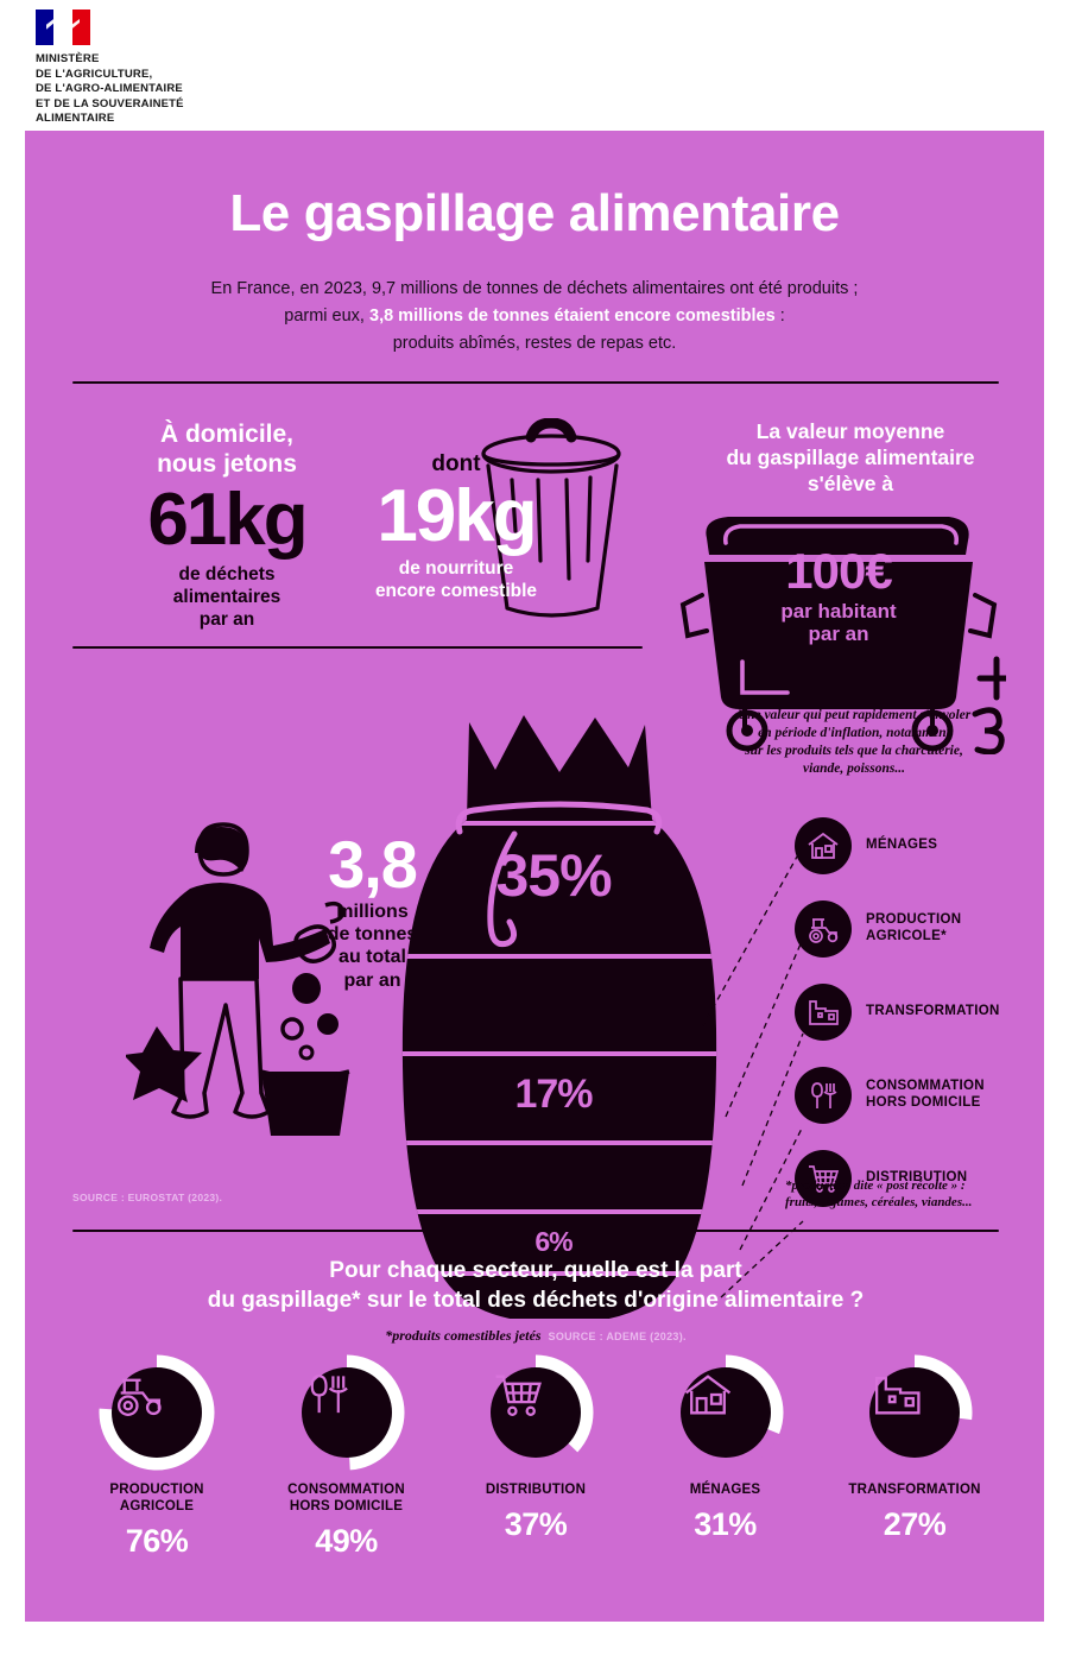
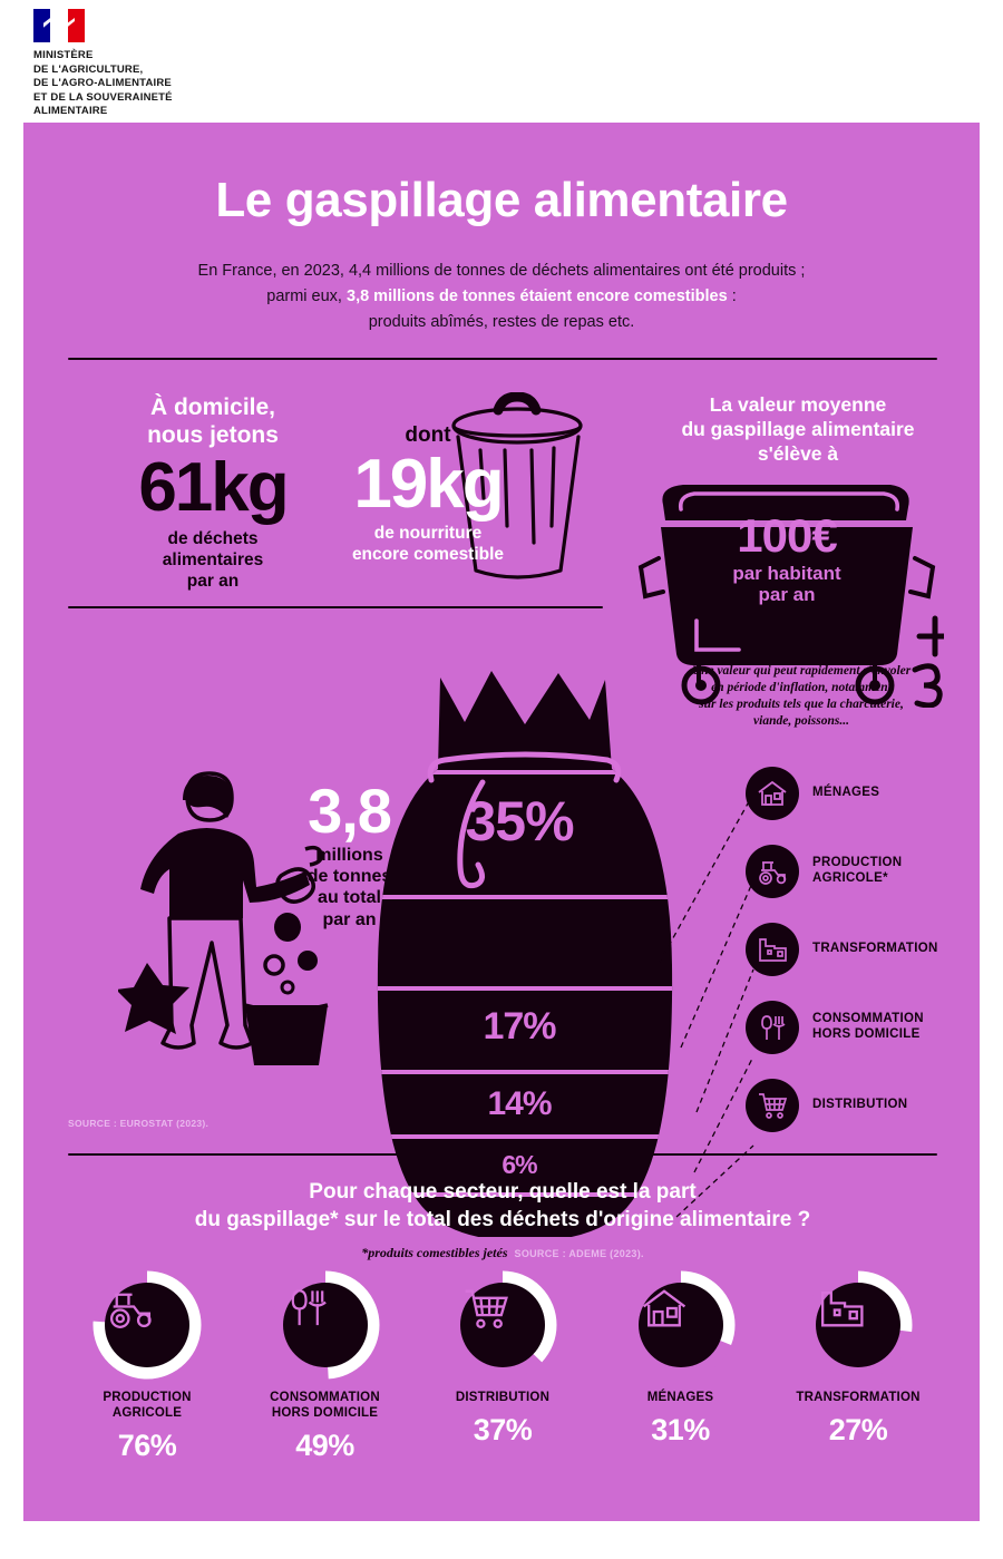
  MINISTÈRE
  DE L'AGRICULTURE,
  DE L'AGRO-ALIMENTAIRE
  ET DE LA SOUVERAINETÉ
  ALIMENTAIRE
  Le gaspillage alimentaire
- En France, en 2023, 9,7 millions de tonnes de déchets alimentaires ont été produits ;
+ En France, en 2023, 4,4 millions de tonnes de déchets alimentaires ont été produits ;
  parmi eux, 3,8 millions de tonnes étaient encore comestibles :
  produits abîmés, restes de repas etc.
  À domicile,
  nous jetons
  61kg
  de déchets
  alimentaires
  par an
  dont
  19kg
  de nourriture
  encore comestible
  La valeur moyenne
  du gaspillage alimentaire
  s'élève à
  100€
  par habitant
  par an
  Une valeur qui peut rapidement s'envoler
  en période d'inflation, notamment
  sur les produits tels que la charcuterie,
  viande, poissons...
  3,8
  millions
  de tonne
  au total
  par an
  35%
  17%
+ 14%
  6%
  MÉNAGES
  PRODUCTION
  AGRICOLE*
  TRANSFORMATION
  CONSOMMATION
  HORS DOMICILE
  DISTRIBUTION
  SOURCE : EUROSTAT (2023).
- *production dite « post récolte » :
- fruits, légumes, céréales, viandes...
  Pour chaque secteur, quelle est la part
  du gaspillage* sur le total des déchets d'origine alimentaire ?
  *produits comestibles jetés SOURCE : ADEME (2023).
  PRODUCTION
  AGRICOLE
  76%
  CONSOMMATION
  HORS DOMICILE
  49%
  DISTRIBUTION
  37%
  MÉNAGES
  31%
  TRANSFORMATION
  27%
